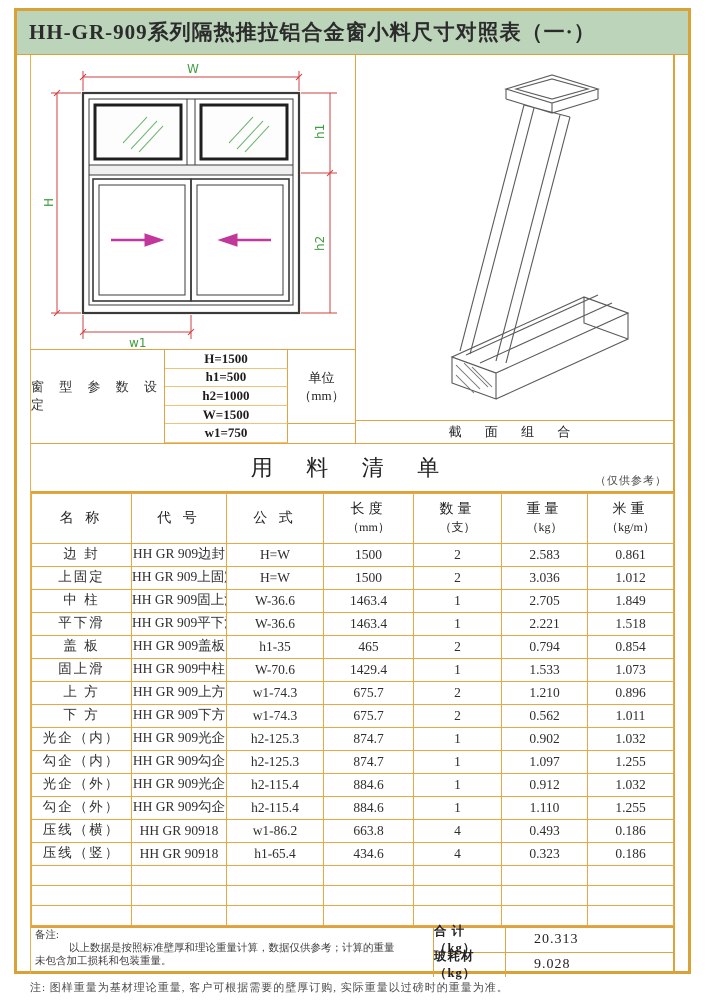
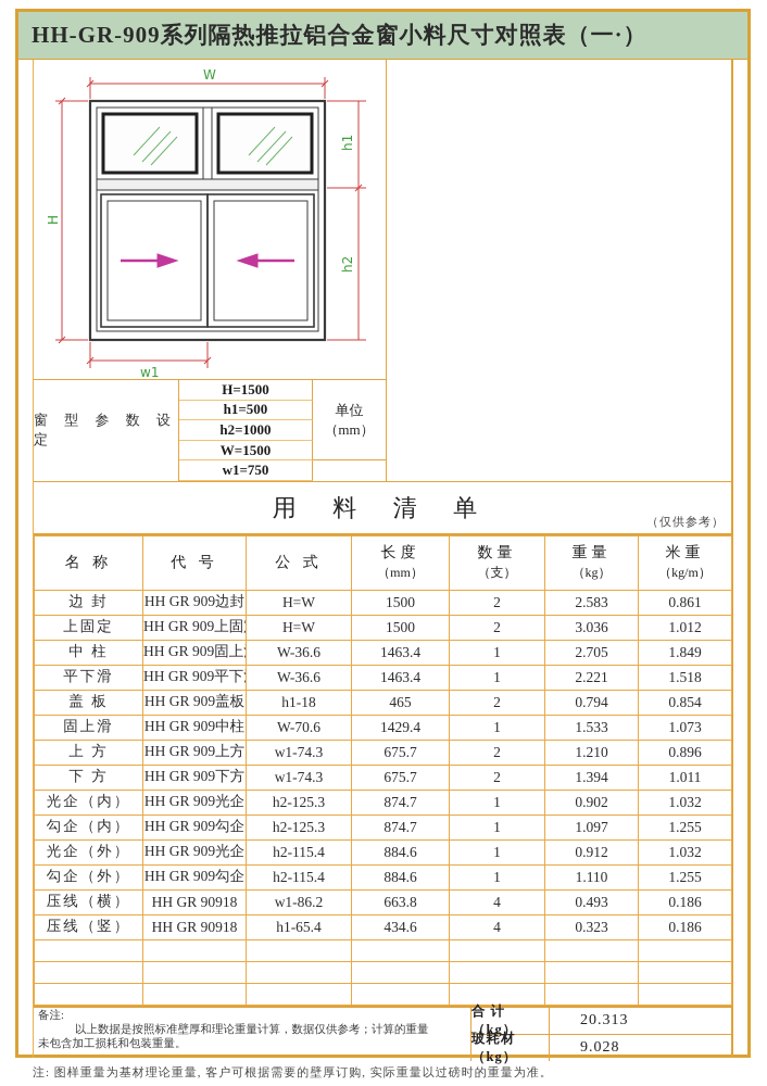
  HH-GR-909系列隔热推拉铝合金窗小料尺寸对照表（一·）
  W
  w1
  窗 型 参 数 设 定
  H=1500
  h1=500
  h2=1000
  W=1500
  w1=750
  单位
  （mm）
- 截 面 组 合
  用 料 清 单
  （仅供参考）
  名 称	代 号	公 式	长度（mm）	数量（支）	重量（kg）	米重（kg/m）
  边 封	HH GR 909边封	H=W	1500	2	2.583	0.861
  上固定	HH GR 909上固	H=W	1500	2	3.036	1.012
  中 柱	HH GR 909固上	W-36.6	1463.4	1	2.705	1.849
  平下滑	HH GR 909平下	W-36.6	1463.4	1	2.221	1.518
- 盖 板	HH GR 909盖板	h1-35	465	2	0.794	0.854
+ 盖 板	HH GR 909盖板	h1-18	465	2	0.794	0.854
  固上滑	HH GR 909中柱	W-70.6	1429.4	1	1.533	1.073
  上 方	HH GR 909上方	w1-74.3	675.7	2	1.210	0.896
- 下 方	HH GR 909下方	w1-74.3	675.7	2	0.562	1.011
+ 下 方	HH GR 909下方	w1-74.3	675.7	2	1.394	1.011
  光企（内）	HH GR 909光企	h2-125.3	874.7	1	0.902	1.032
  勾企（内）	HH GR 909勾企	h2-125.3	874.7	1	1.097	1.255
  光企（外）	HH GR 909光企	h2-115.4	884.6	1	0.912	1.032
  勾企（外）	HH GR 909勾企	h2-115.4	884.6	1	1.110	1.255
  压线（横）	HH GR 90918	w1-86.2	663.8	4	0.493	0.186
  压线（竖）	HH GR 90918	h1-65.4	434.6	4	0.323	0.186
  备注:
  以上数据是按照标准壁厚和理论重量计算，数据仅供参考；计算的重量
  未包含加工损耗和包装重量。
  合 计（kg）
  20.313
  玻耗材（kg）
  9.028
  注: 图样重量为基材理论重量, 客户可根据需要的壁厚订购, 实际重量以过磅时的重量为准。
